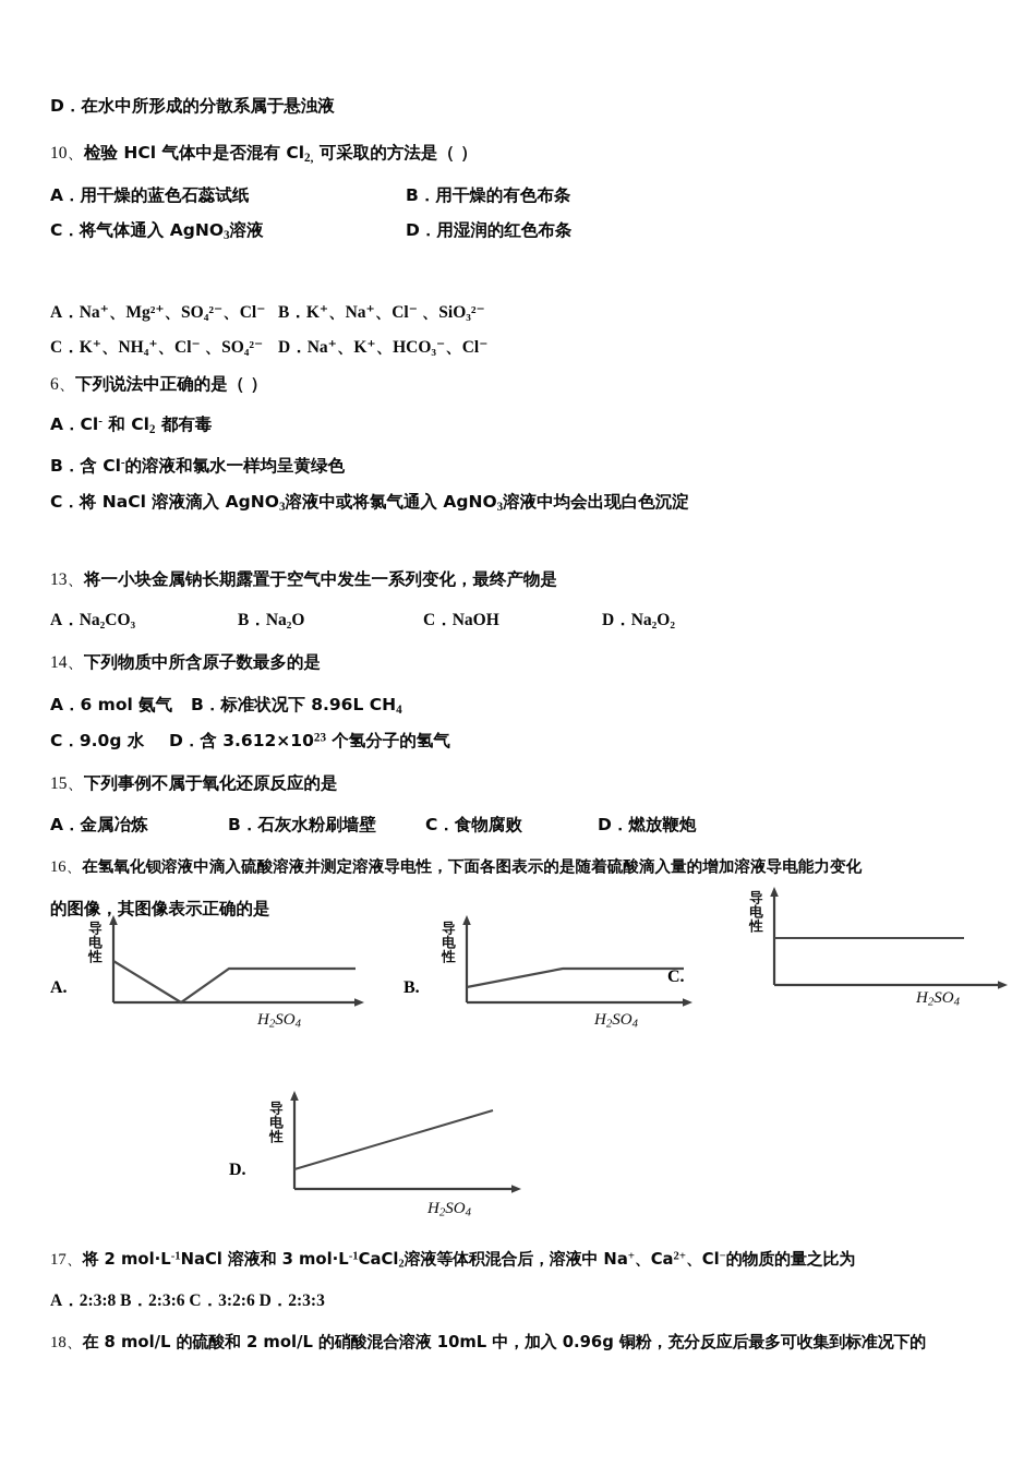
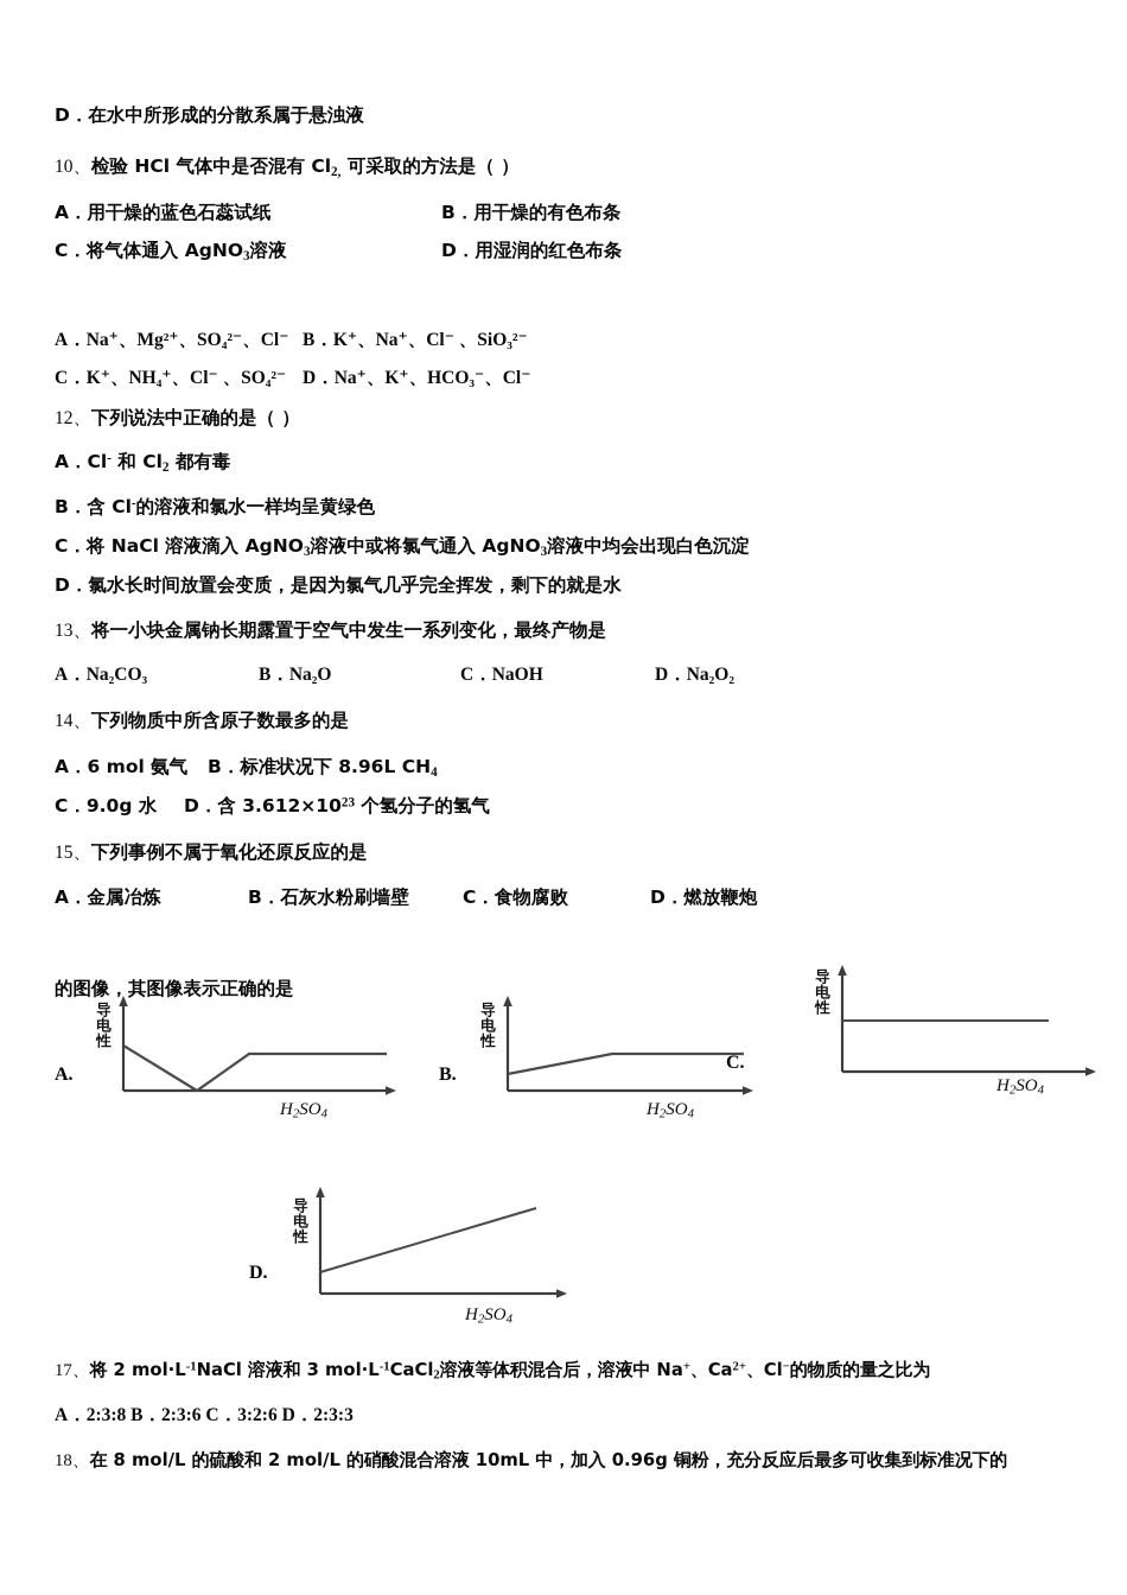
  D．在水中所形成的分散系属于悬浊液
  10、检验 HCl 气体中是否混有 Cl2, 可采取的方法是（ ）
  A．用干燥的蓝色石蕊试纸
  B．用干燥的有色布条
  C．将气体通入 AgNO3溶液
  D．用湿润的红色布条
  A．Na⁺、Mg²⁺、SO₄²⁻、Cl⁻
  B．K⁺、Na⁺、Cl⁻ 、SiO₃²⁻
  C．K⁺、NH₄⁺、Cl⁻ 、SO₄²⁻
  D．Na⁺、K⁺、HCO₃⁻、Cl⁻
- 6、下列说法中正确的是（ ）
+ 12、下列说法中正确的是（ ）
  A．Cl- 和 Cl2 都有毒
  B．含 Cl-的溶液和氯水一样均呈黄绿色
  C．将 NaCl 溶液滴入 AgNO3溶液中或将氯气通入 AgNO3溶液中均会出现白色沉淀
+ D．氯水长时间放置会变质，是因为氯气几乎完全挥发，剩下的就是水
  13、将一小块金属钠长期露置于空气中发生一系列变化，最终产物是
  A．Na₂CO₃
  B．Na₂O
  C．NaOH
  D．Na₂O₂
  14、下列物质中所含原子数最多的是
  A．6 mol 氨气
  B．标准状况下 8.96L CH4
  C．9.0g 水
  D．含 3.612×1023 个氢分子的氢气
  15、下列事例不属于氧化还原反应的是
  A．金属冶炼
  B．石灰水粉刷墙壁
  C．食物腐败
  D．燃放鞭炮
- 16、在氢氧化钡溶液中滴入硫酸溶液并测定溶液导电性，下面各图表示的是随着硫酸滴入量的增加溶液导电能力变化
  的图像，其图像表示正确的是
  A.
  导
  电
  性
  H2SO4
  B.
  导
  电
  性
  H2SO4
  C.
  导
  电
  性
  H2SO4
  D.
  导
  电
  性
  H2SO4
  17、将 2 mol·L-1NaCl 溶液和 3 mol·L-1CaCl2溶液等体积混合后，溶液中 Na+、Ca2+、Cl−的物质的量之比为
  A．2:3:8 B．2:3:6 C．3:2:6 D．2:3:3
  18、在 8 mol/L 的硫酸和 2 mol/L 的硝酸混合溶液 10mL 中，加入 0.96g 铜粉，充分反应后最多可收集到标准况下的
